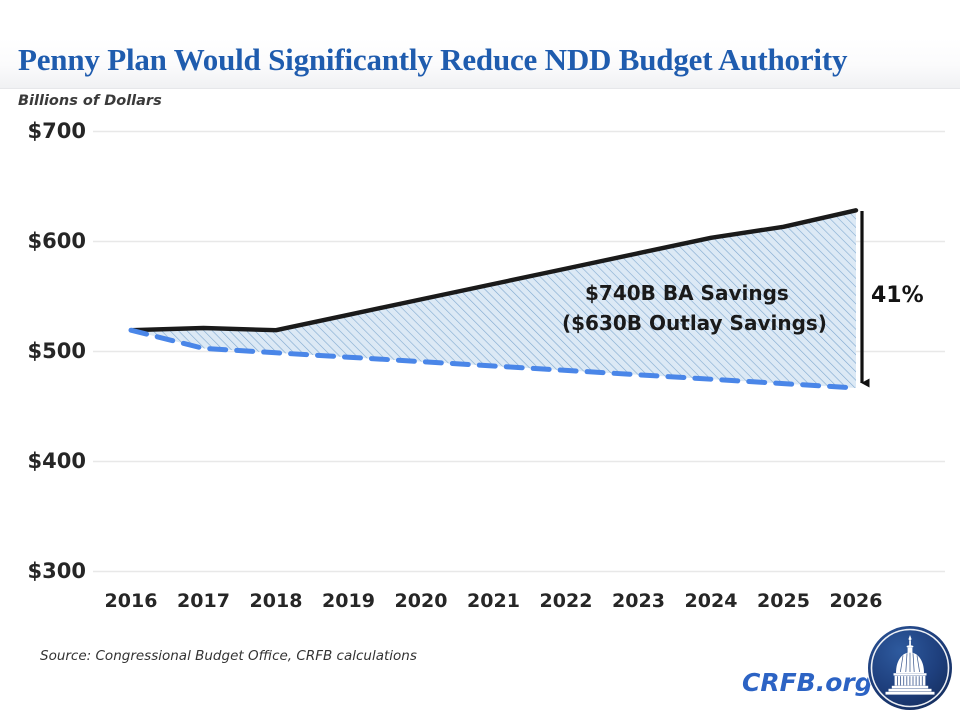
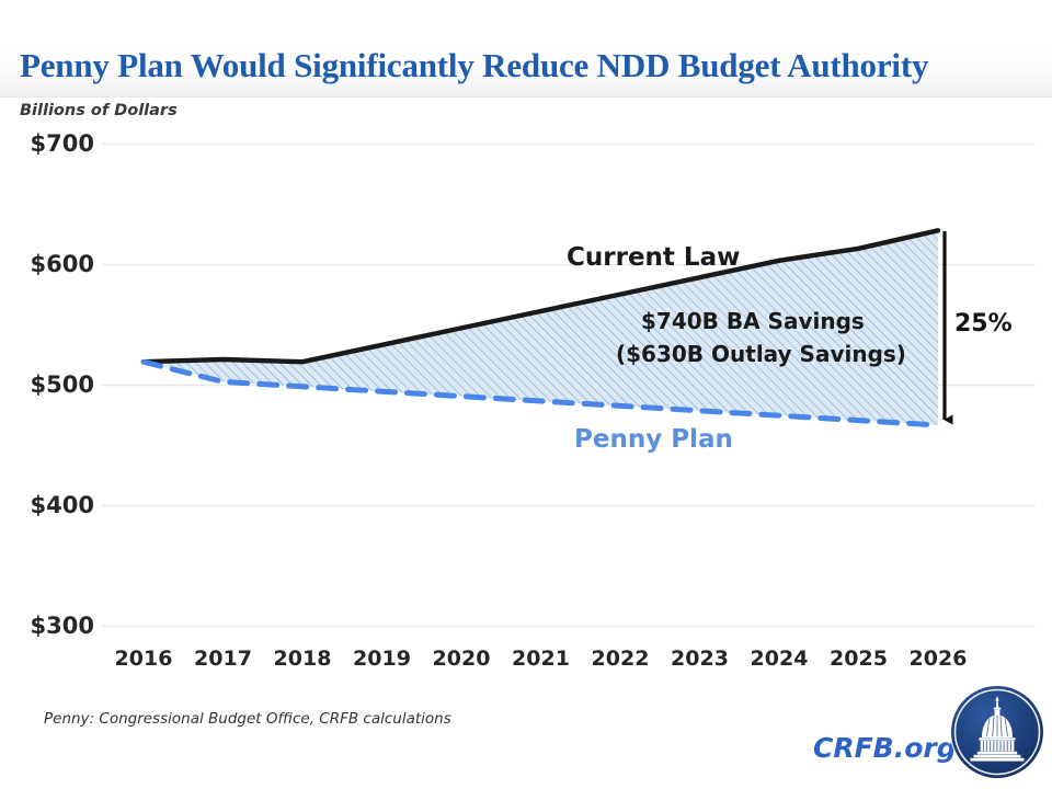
  Penny Plan Would Significantly Reduce NDD Budget Authority
  Billions of Dollars
  $700
  $600
  $500
  $400
  $300
  2016
  2017
  2018
  2019
  2020
  2021
  2022
  2023
  2024
  2025
  2026
+ Current Law
+ Penny Plan
  $740B BA Savings
  ($630B Outlay Savings)
- 41%
+ 25%
- Source: Congressional Budget Office, CRFB calculations
+ Penny: Congressional Budget Office, CRFB calculations
  CRFB.org
